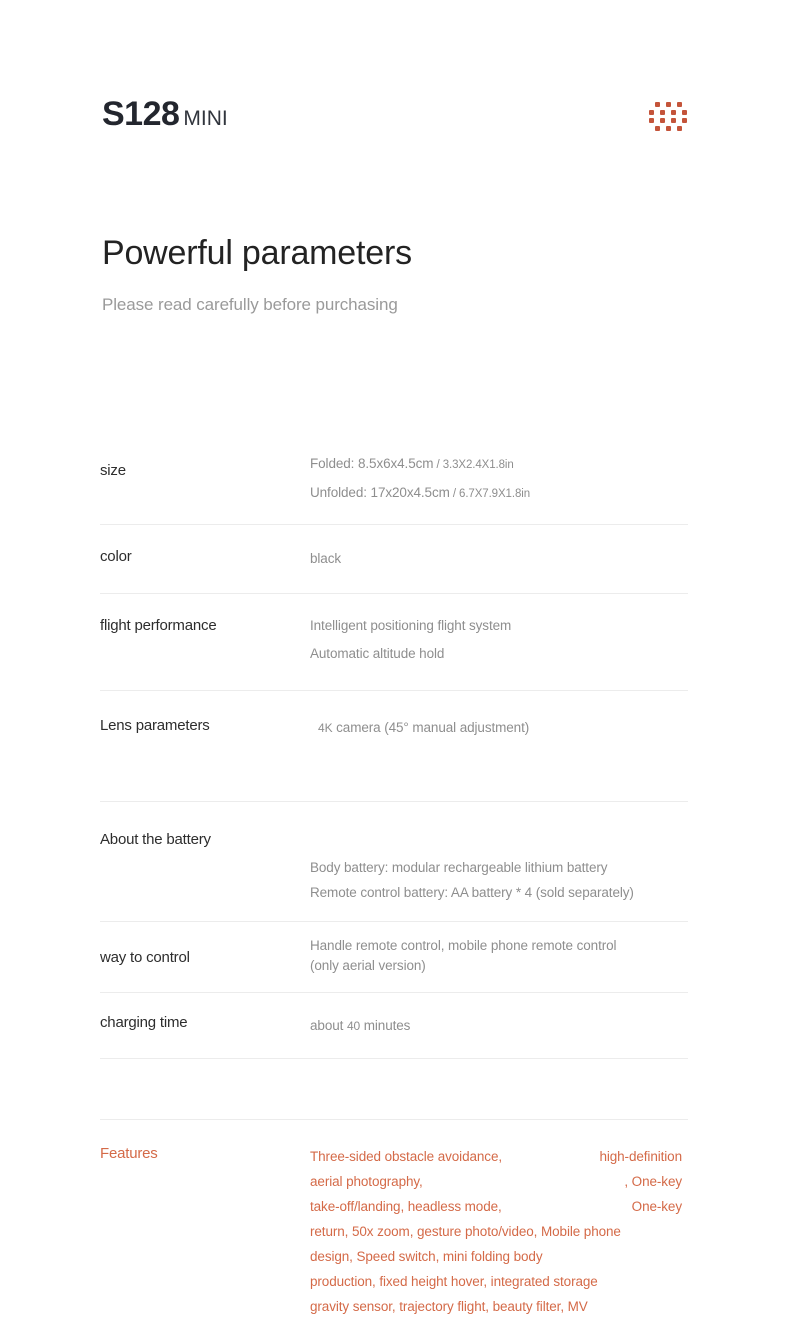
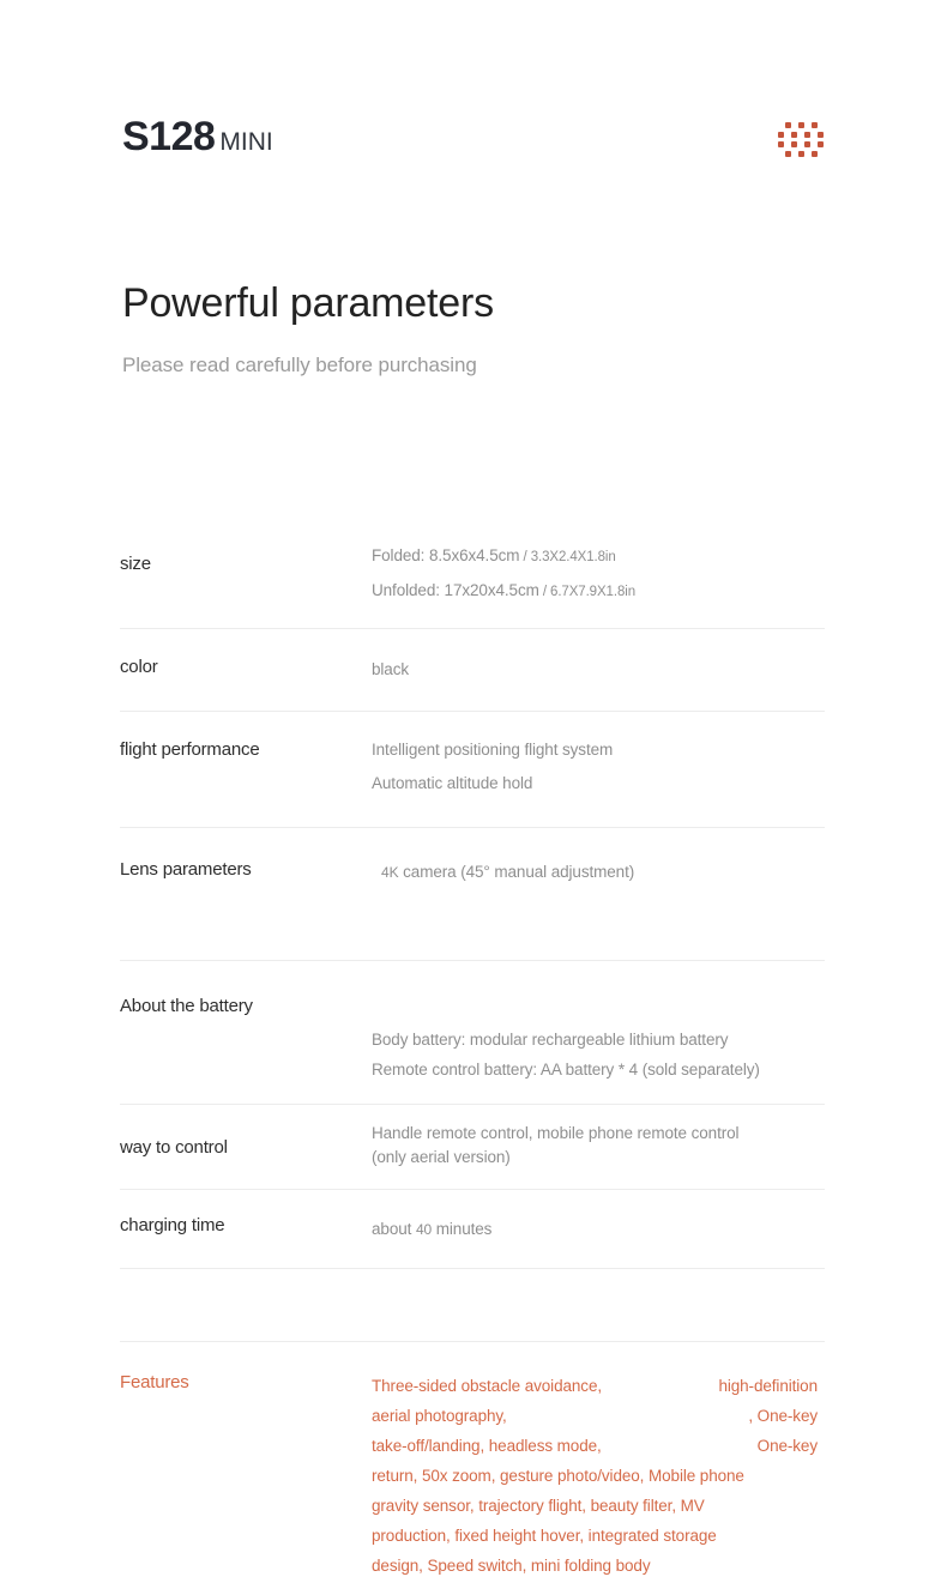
  S128
  MINI
  Powerful parameters
  Please read carefully before purchasing
  size
  Folded: 8.5x6x4.5cm / 3.3X2.4X1.8in
  Unfolded: 17x20x4.5cm / 6.7X7.9X1.8in
  color
  black
  flight performance
  Intelligent positioning flight system
  Automatic altitude hold
  Lens parameters
  4K camera (45° manual adjustment)
  About the battery
  Body battery: modular rechargeable lithium battery
  Remote control battery: AA battery * 4 (sold separately)
  way to control
  Handle remote control, mobile phone remote control
  (only aerial version)
  charging time
  about 40 minutes
  Features
  Three-sided obstacle avoidance,
  high-definition
  aerial photography,
  , One-key
  take-off/landing, headless mode,
  One-key
  return, 50x zoom, gesture photo/video, Mobile phone
- design, Speed switch, mini folding body
+ gravity sensor, trajectory flight, beauty filter, MV
  production, fixed height hover, integrated storage
- gravity sensor, trajectory flight, beauty filter, MV
+ design, Speed switch, mini folding body
